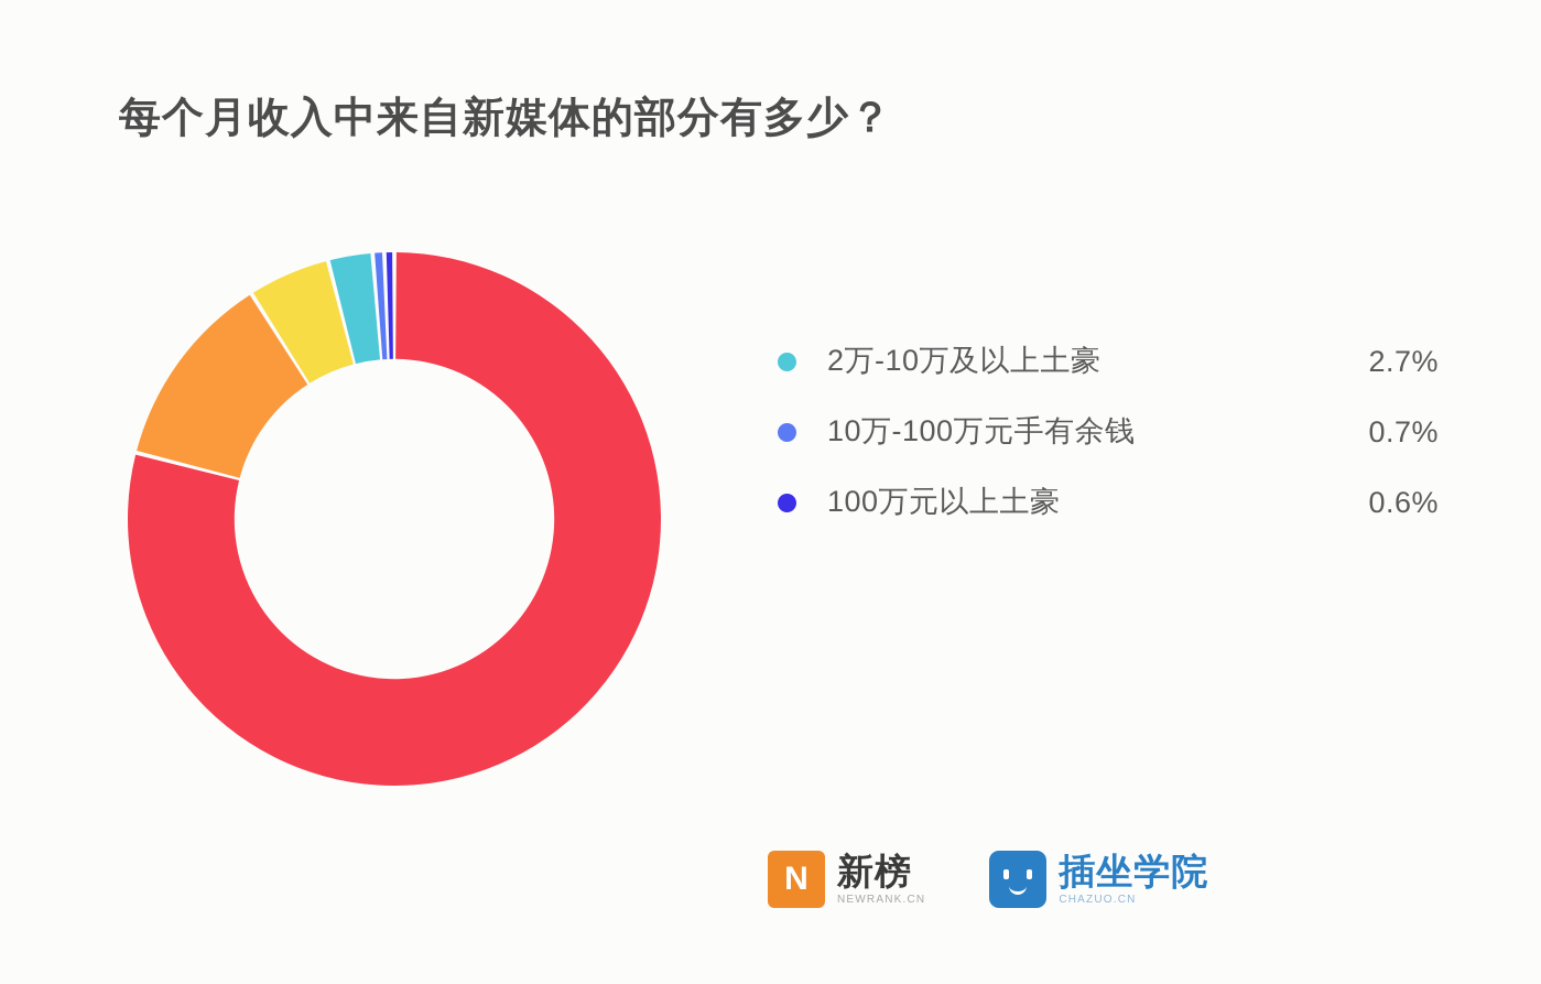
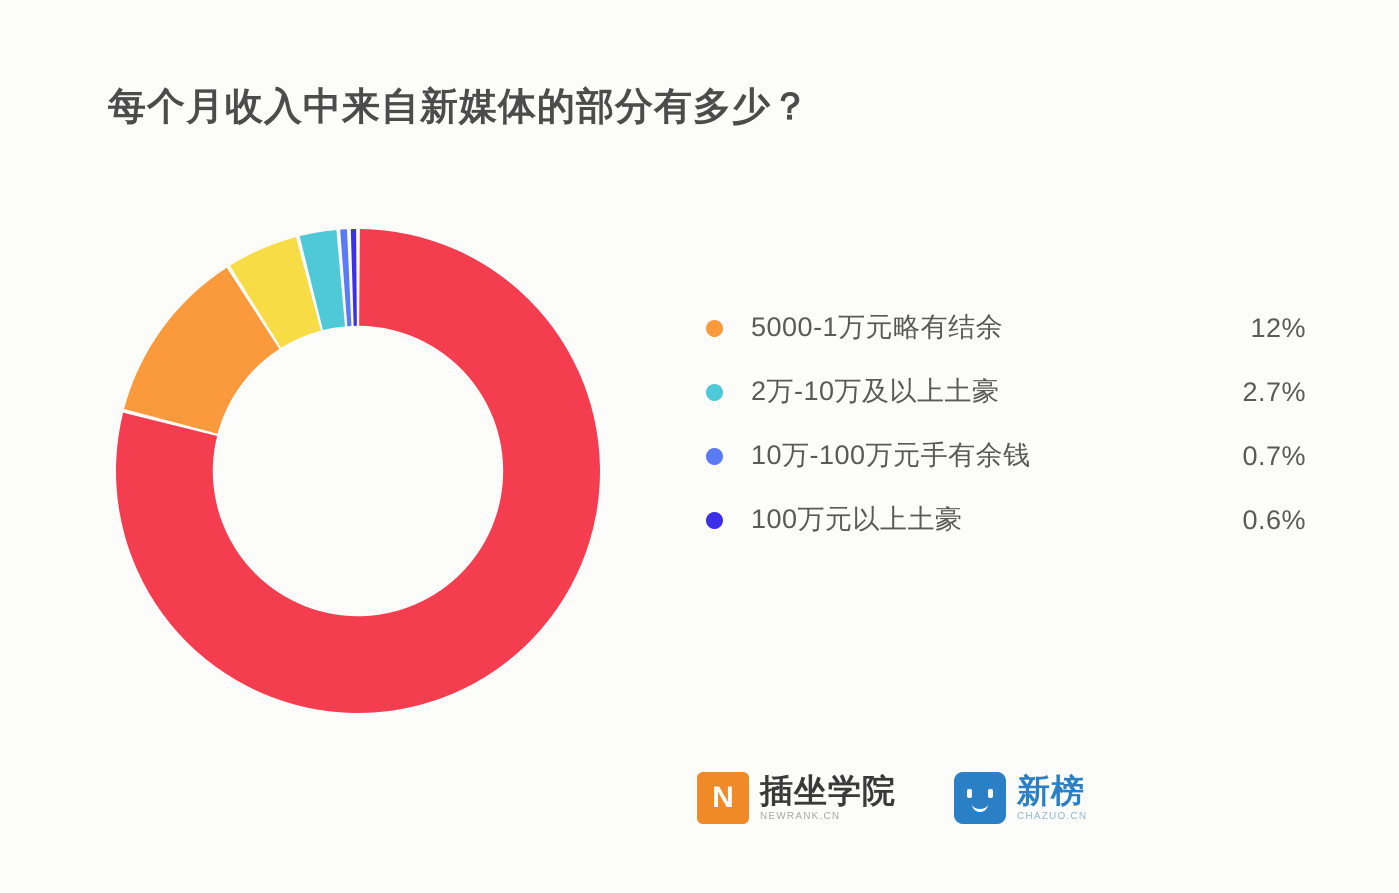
  每个月收入中来自新媒体的部分有多少？
+ 5000-1万元略有结余
+ 12%
  2万-10万及以上土豪
  2.7%
  10万-100万元手有余钱
  0.7%
  100万元以上土豪
  0.6%
  N
- 新榜
+ 插坐学院
  NEWRANK.CN
- 插坐学院
+ 新榜
  CHAZUO.CN
